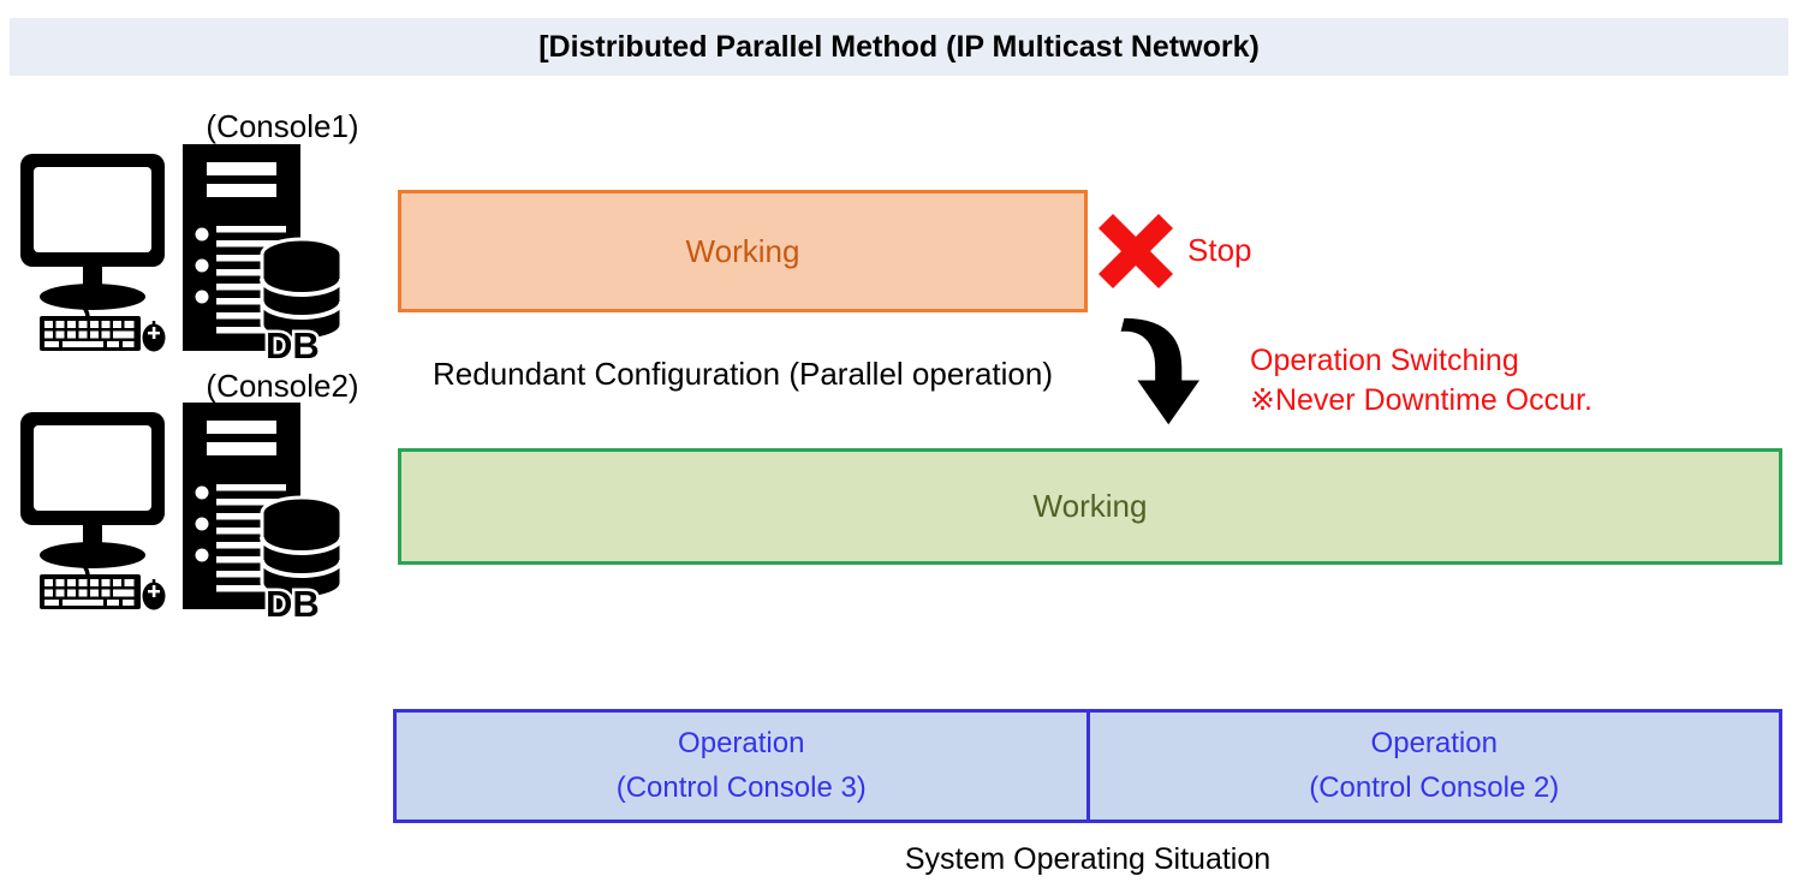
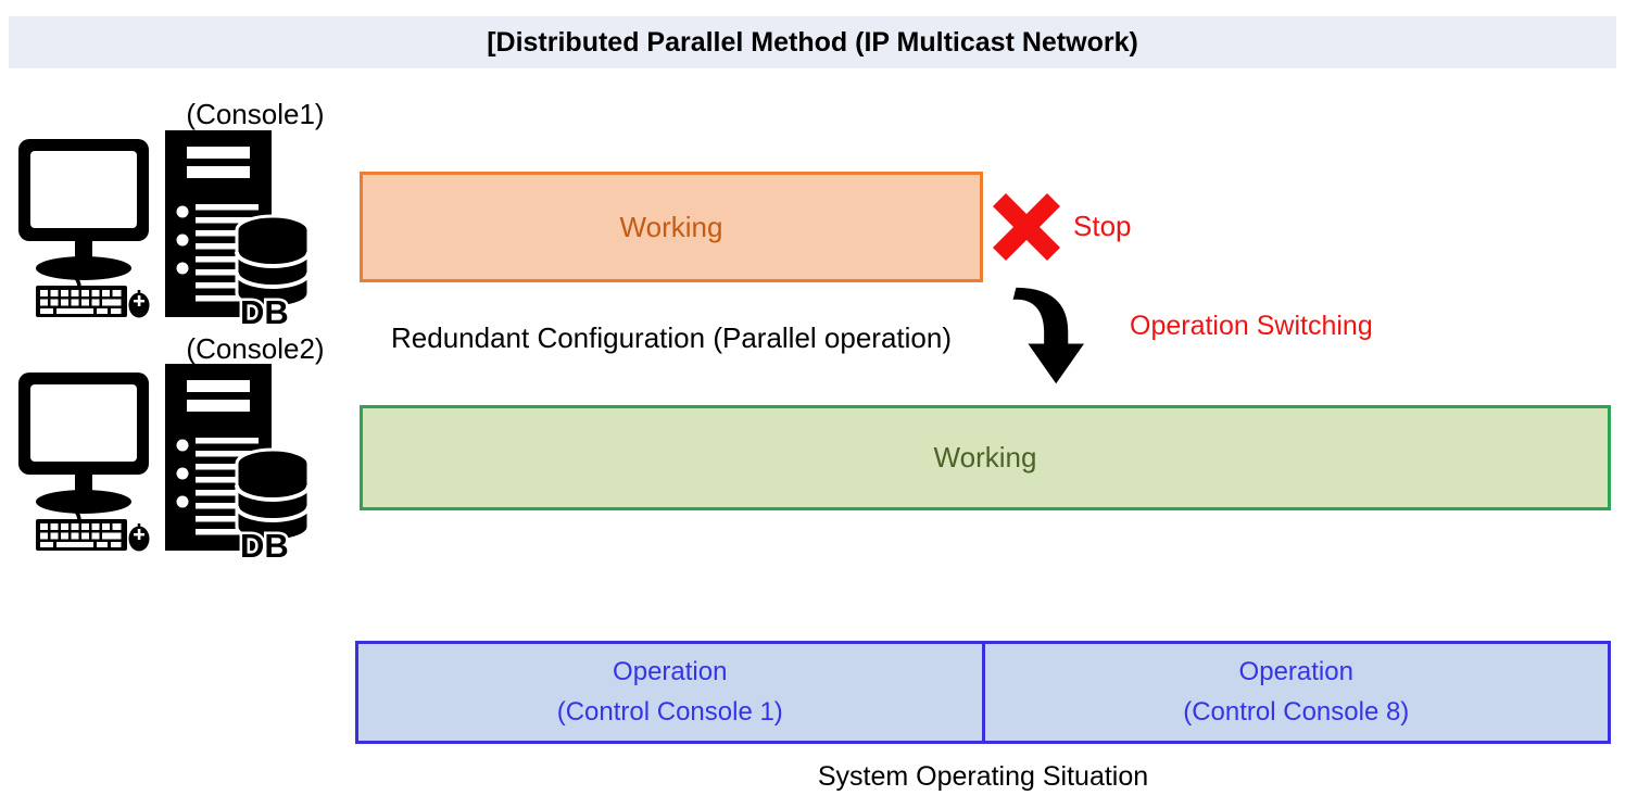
  [Distributed Parallel Method (IP Multicast Network)
  (Console1)
  DB
  (Console2)
  DB
  Working
  Stop
  Redundant Configuration (Parallel operation)
  Operation Switching
- ※Never Downtime Occur.
  Working
  Operation
- (Control Console 3)
+ (Control Console 1)
  Operation
- (Control Console 2)
+ (Control Console 8)
  System Operating Situation
